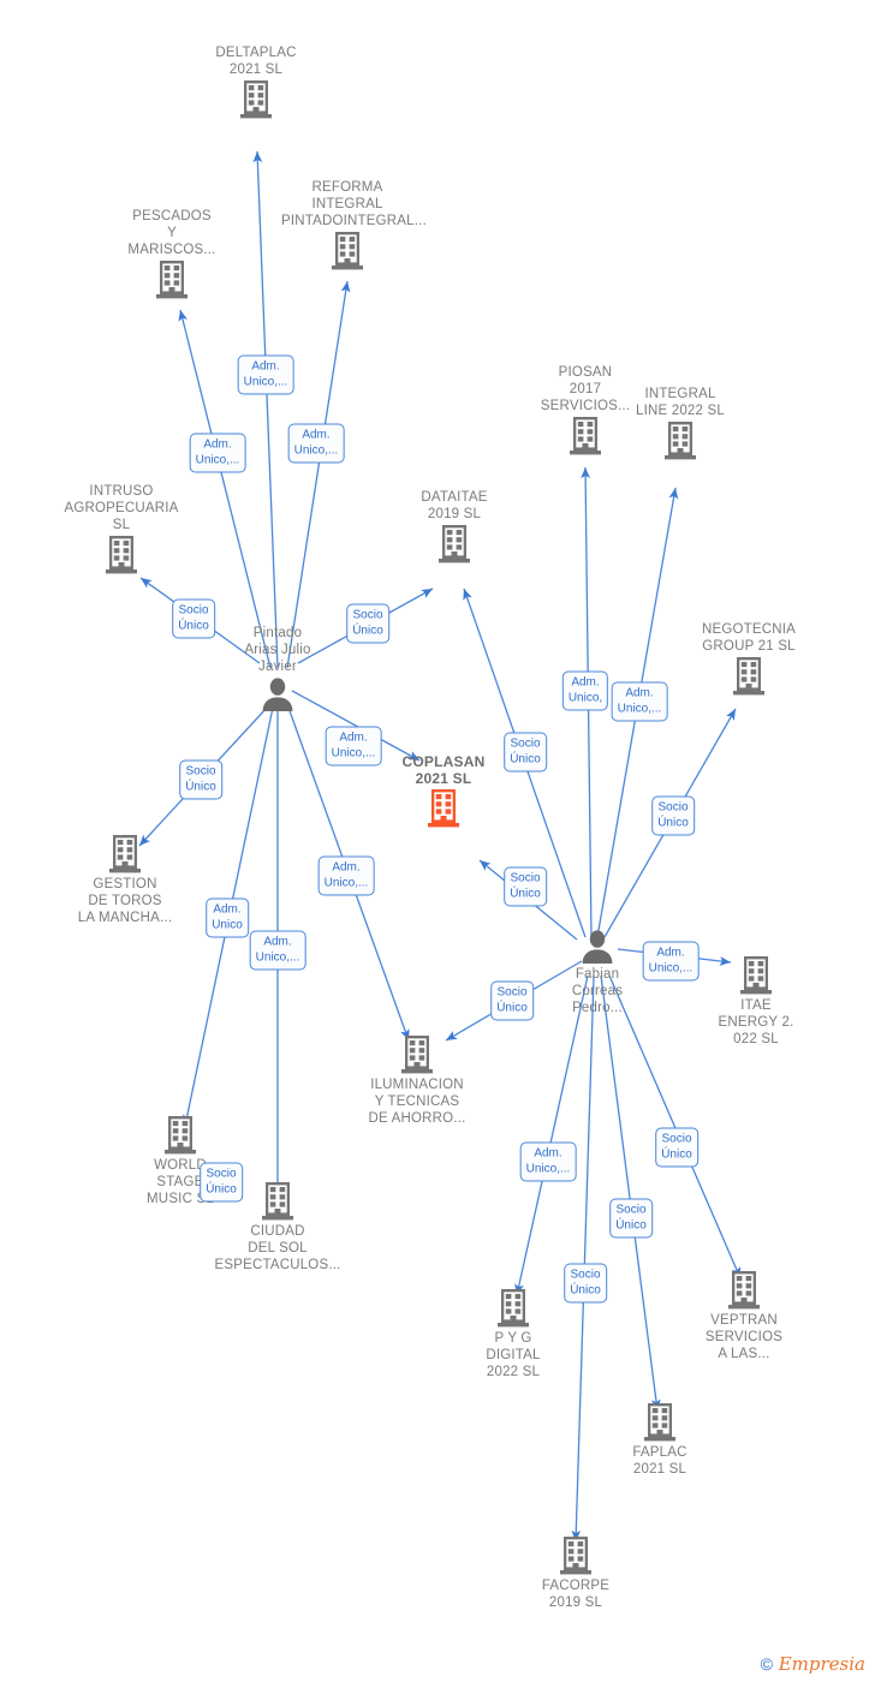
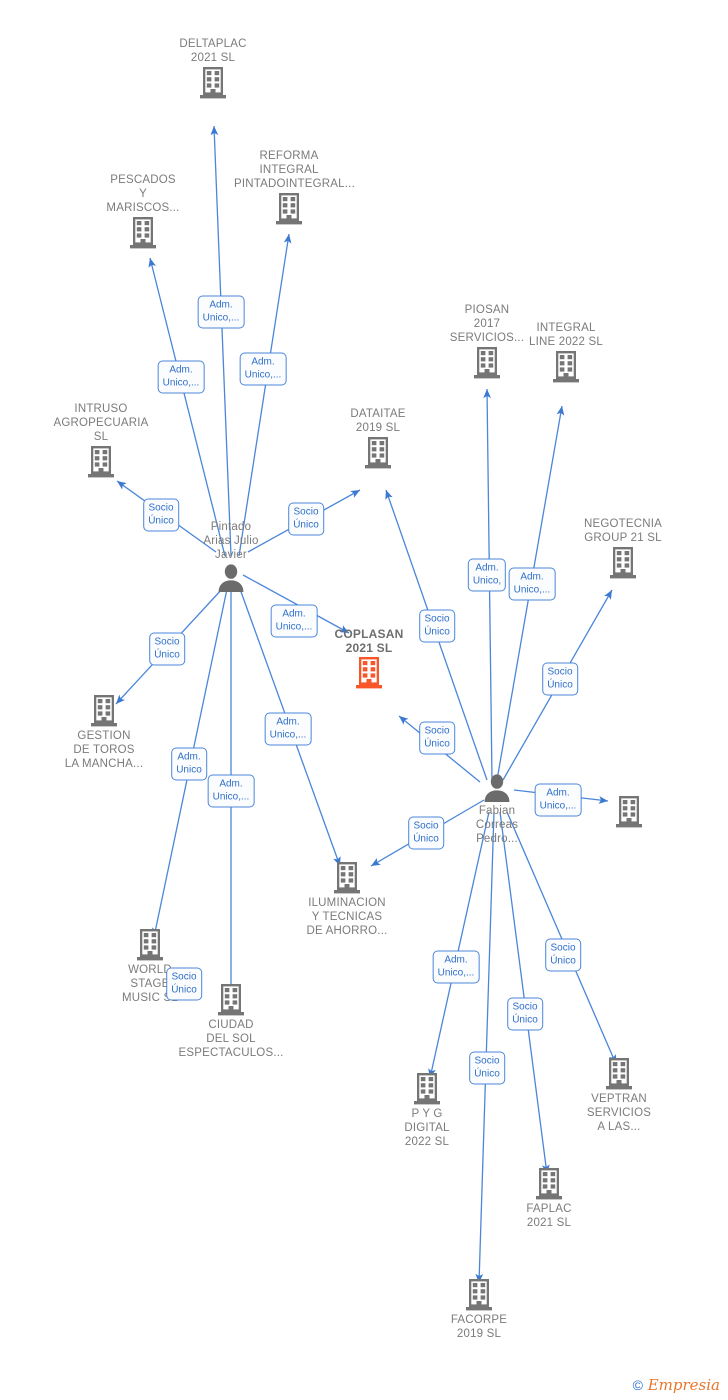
  DELTAPLAC
  2021 SL
  PESCADOS
  Y
  MARISCOS...
  REFORMA
  INTEGRAL
  PINTADOINTEGRAL...
  PIOSAN
  2017
  SERVICIOS...
  INTEGRAL
  LINE 2022 SL
  INTRUSO
  AGROPECUARIA
  SL
  DATAITAE
  2019 SL
  NEGOTECNIA
  GROUP 21 SL
  COPLASAN
  2021 SL
  Pintado
  Arias Julio
  Javier
  Fabian
  Correas
  Pedro...
  GESTION
  DE TOROS
  LA MANCHA...
- ITAE
- ENERGY 2.
- 022 SL
  ILUMINACION
  Y TECNICAS
  DE AHORRO...
  WORL
  STAG
  MUSIC
  CIUDAD
  DEL SOL
  ESPECTACULOS...
  P Y G
  DIGITAL
  2022 SL
  VEPTRAN
  SERVICIOS
  A LAS...
  FAPLAC
  2021 SL
  FACORPE
  2019 SL
  Adm.
  Unico,...
  Adm.
  Unico,...
  Adm.
  Unico,...
  Socio
  Único
  Socio
  Único
  Adm.
  Unico,...
  Socio
  Único
  Adm.
  Unico
  Adm.
  Unico,...
  Adm.
  Unico,...
  Socio
  Único
  Adm.
  Unico,
  Adm.
  Unico,...
  Socio
  Único
  Socio
  Único
  Socio
  Único
  Adm.
  Unico,...
  Socio
  Único
  Adm.
  Unico,...
  Socio
  Único
  Socio
  Único
  Socio
  Único
  © Empresia
